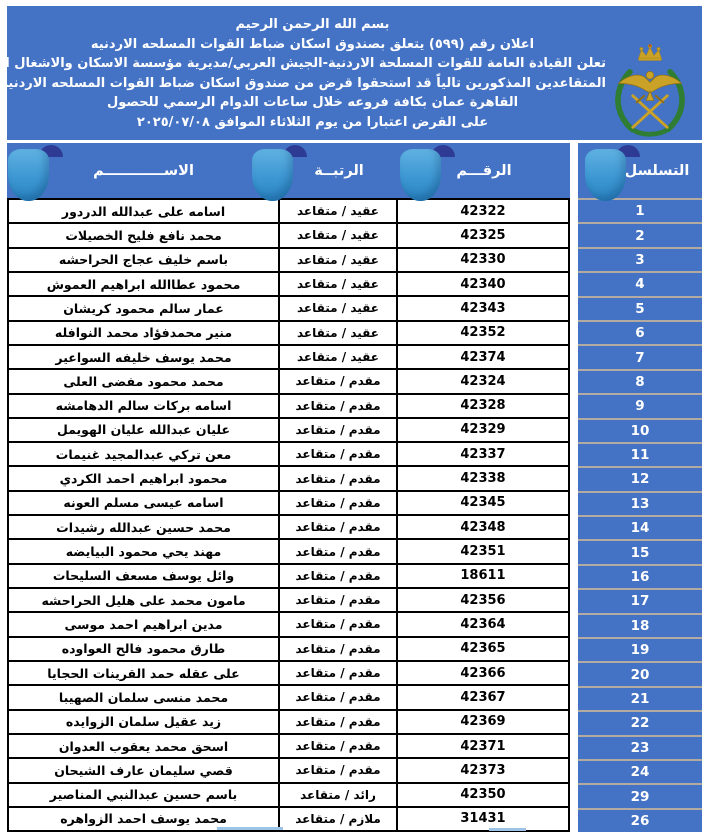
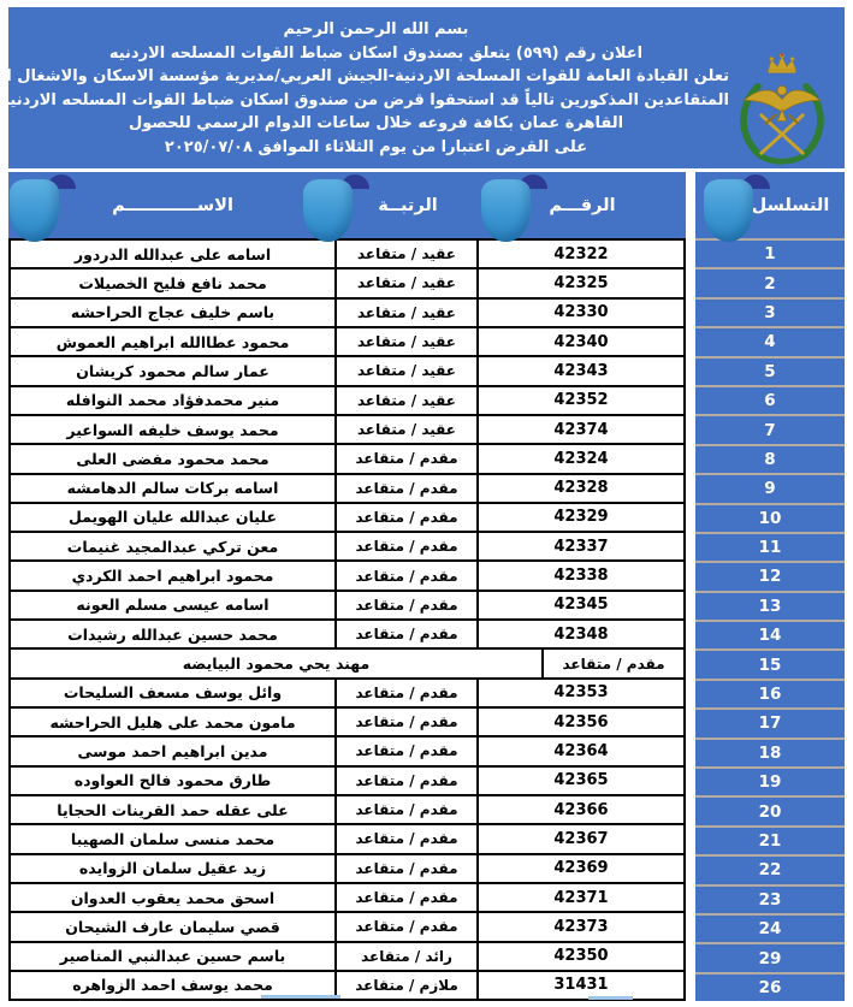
  بسم الله الرحمن الرحيم
  اعلان رقم (٥٩٩) يتعلق بصندوق اسكان ضباط القوات المسلحه الاردنيه
  تعلن القيادة العامة للقوات المسلحة الاردنية-الجيش العربي/مديرية مؤسسة الاسكان والاشغال ا
  المتقاعدين المذكورين تالياً قد استحقوا قرض من صندوق اسكان ضباط القوات المسلحه الاردنيه
  القاهرة عمان بكافة فروعه خلال ساعات الدوام الرسمي للحصول
  على القرض اعتبارا من يوم الثلاثاء الموافق ٢٠٢٥/٠٧/٠٨
  الرقـــم
  الرتبــة
  الاســــــــــــم
  التسلسل
  1
  2
  3
  4
  5
  6
  7
  8
  9
  10
  11
  12
  13
  14
  15
  16
  17
  18
  19
  20
  21
  22
  23
  24
  29
  26
  42322
  عقيد / متقاعد
  اسامه على عبدالله الدردور
  42325
  عقيد / متقاعد
  محمد نافع فليح الخصيلات
  42330
  عقيد / متقاعد
  باسم خليف عجاج الحراحشه
  42340
  عقيد / متقاعد
  محمود عطاالله ابراهيم العموش
  42343
  عقيد / متقاعد
  عمار سالم محمود كريشان
  42352
  عقيد / متقاعد
  منير محمدفؤاد محمد النوافله
  42374
  عقيد / متقاعد
  محمد يوسف خليفه السواعير
  42324
  مقدم / متقاعد
  محمد محمود مفضى العلى
  42328
  مقدم / متقاعد
  اسامه بركات سالم الدهامشه
  42329
  مقدم / متقاعد
  عليان عبدالله عليان الهويمل
  42337
  مقدم / متقاعد
  معن تركي عبدالمجيد غنيمات
  42338
  مقدم / متقاعد
  محمود ابراهيم احمد الكردي
  42345
  مقدم / متقاعد
  اسامه عيسى مسلم العونه
  42348
  مقدم / متقاعد
  محمد حسين عبدالله رشيدات
- 42351
  مقدم / متقاعد
  مهند يحي محمود البيايضه
- 18611
+ 42353
  مقدم / متقاعد
  وائل يوسف مسعف السليحات
  42356
  مقدم / متقاعد
  مامون محمد على هليل الحراحشه
  42364
  مقدم / متقاعد
  مدين ابراهيم احمد موسى
  42365
  مقدم / متقاعد
  طارق محمود فالح العواوده
  42366
  مقدم / متقاعد
  على عقله حمد القرينات الحجايا
  42367
  مقدم / متقاعد
  محمد منسى سلمان الصهيبا
  42369
  مقدم / متقاعد
  زيد عقيل سلمان الزوايده
  42371
  مقدم / متقاعد
  اسحق محمد يعقوب العدوان
  42373
  مقدم / متقاعد
  قصي سليمان عارف الشيحان
  42350
  رائد / متقاعد
  باسم حسين عبدالنبي المناصير
  31431
  ملازم / متقاعد
  محمد يوسف احمد الزواهره
